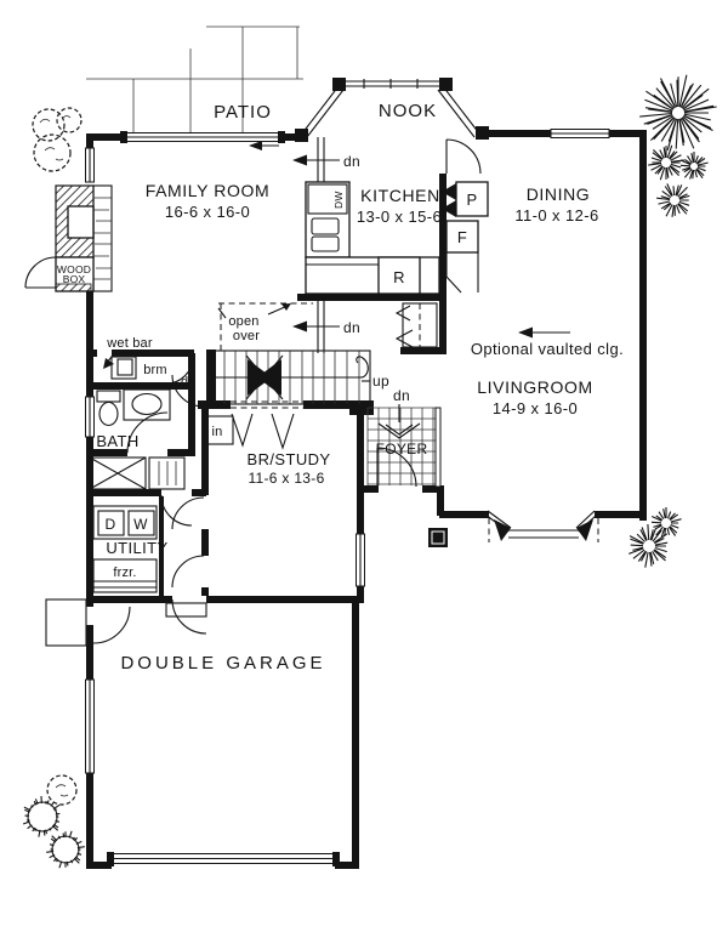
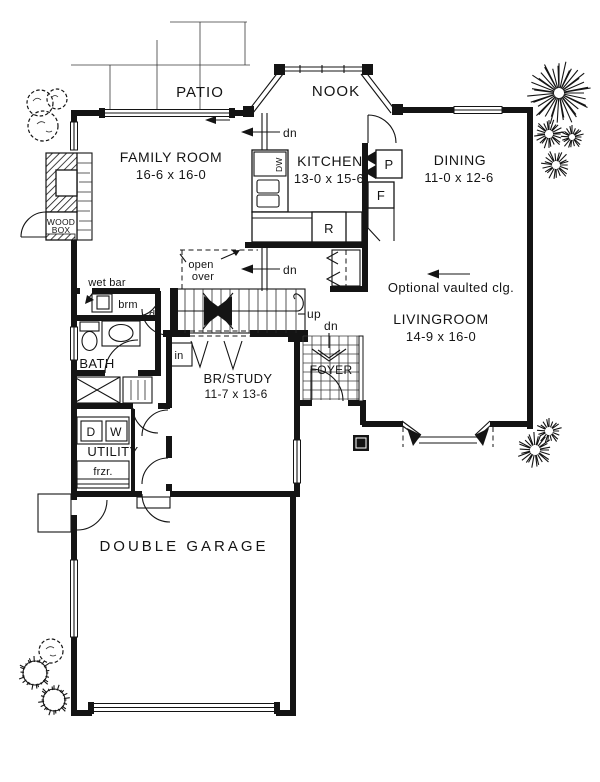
  PATIO
  WOOD
  BOX
  FAMILY ROOM
  16-6 x 16-0
  dn
  dn
  R
  P
  F
  KITCHEN
  13-0 x 15-6
  NOOK
  DINING
  11-0 x 12-6
  Optional vaulted clg.
  LIVINGROOM
  14-9 x 16-0
  up
  open
  over
  wet bar
  brm
  BATH
  dn
  in
  D
  W
  UTILITY
  frzr.
  BR/STUDY
- 11-6 x 13-6
+ 11-7 x 13-6
  dn
  FOYER
  DOUBLE GARAGE
